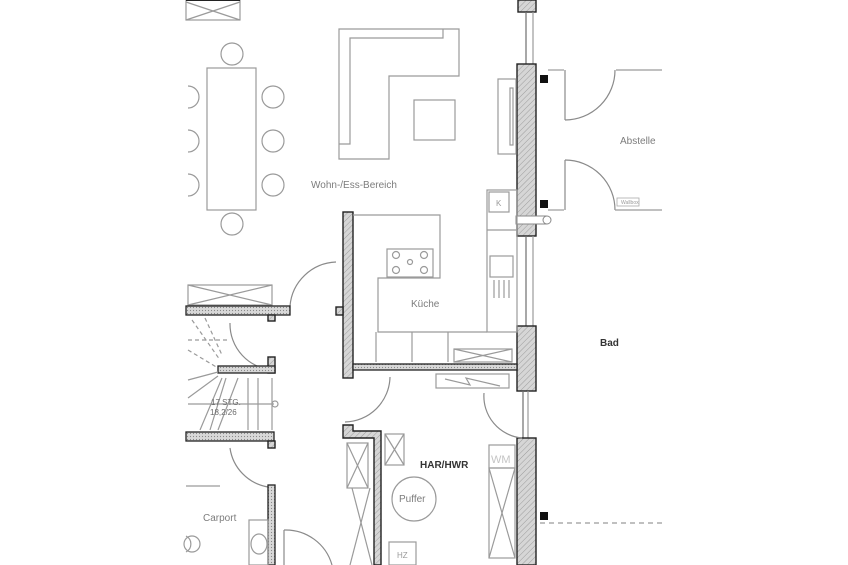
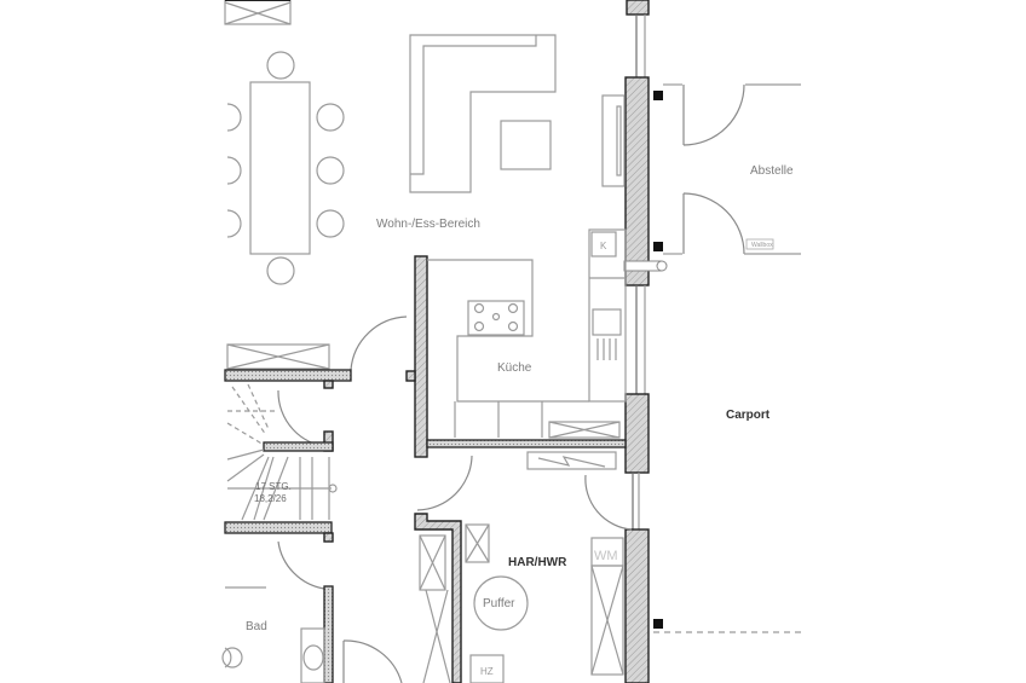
  Wohn-/Ess-Bereich
  Abstelle
  K
  Küche
  17 STG.
  18,2/26
- Carport
+ Bad
  Puffer
  HZ
  WM
  HAR/HWR
- Bad
+ Carport
